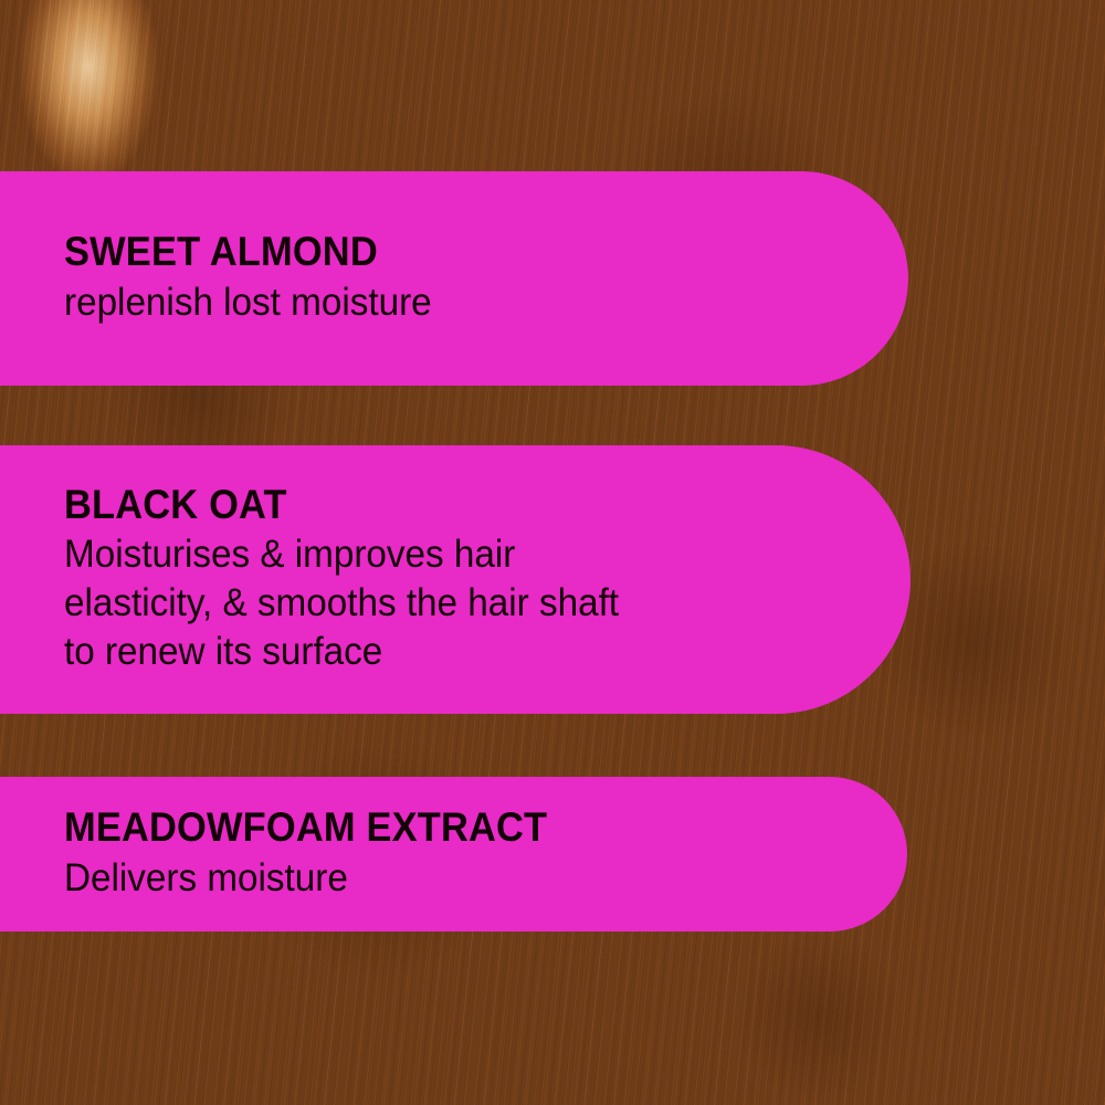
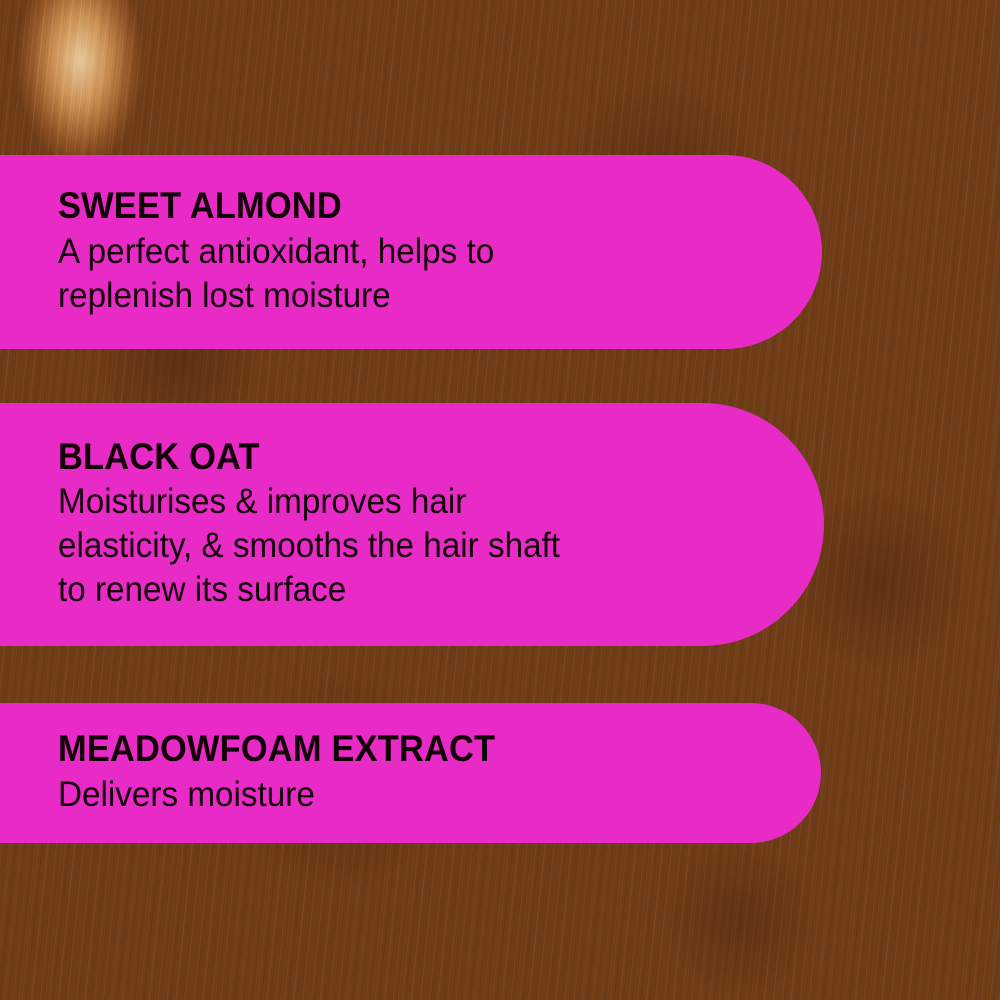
  SWEET ALMOND
+ A perfect antioxidant, helps to
  replenish lost moisture
  BLACK OAT
  Moisturises & improves hair
  elasticity, & smooths the hair shaft
  to renew its surface
  MEADOWFOAM EXTRACT
  Delivers moisture
